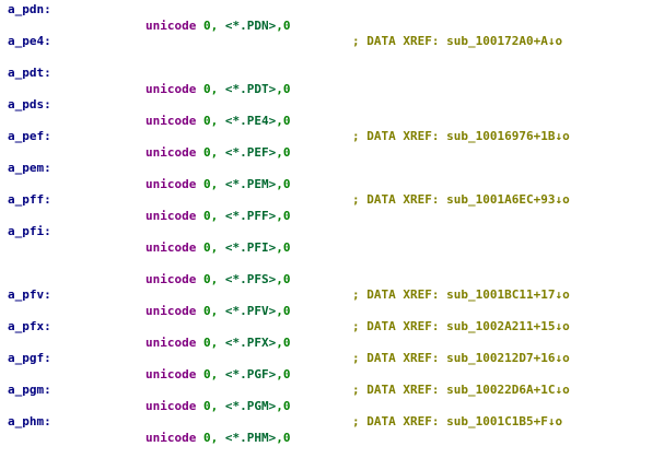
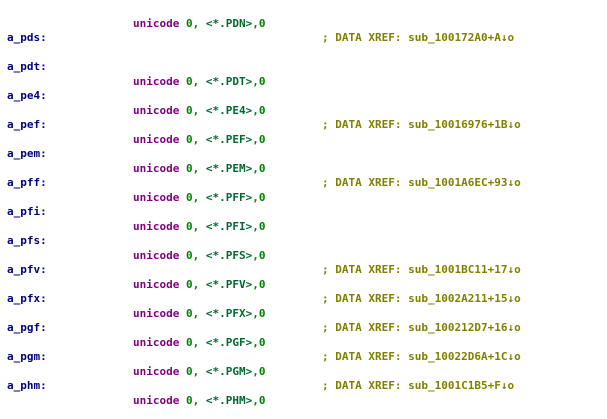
- a_pdn:
  unicode 0, <*.PDN>,0
- a_pe4:
+ a_pds:
  ; DATA XREF: sub_100172A0+A↓o
  a_pdt:
  unicode 0, <*.PDT>,0
- a_pds:
+ a_pe4:
  unicode 0, <*.PE4>,0
  a_pef:
  ; DATA XREF: sub_10016976+1B↓o
  unicode 0, <*.PEF>,0
  a_pem:
  unicode 0, <*.PEM>,0
  a_pff:
  ; DATA XREF: sub_1001A6EC+93↓o
  unicode 0, <*.PFF>,0
  a_pfi:
  unicode 0, <*.PFI>,0
+ a_pfs:
  unicode 0, <*.PFS>,0
  a_pfv:
  ; DATA XREF: sub_1001BC11+17↓o
  unicode 0, <*.PFV>,0
  a_pfx:
  ; DATA XREF: sub_1002A211+15↓o
  unicode 0, <*.PFX>,0
  a_pgf:
  ; DATA XREF: sub_100212D7+16↓o
  unicode 0, <*.PGF>,0
  a_pgm:
  ; DATA XREF: sub_10022D6A+1C↓o
  unicode 0, <*.PGM>,0
  a_phm:
  ; DATA XREF: sub_1001C1B5+F↓o
  unicode 0, <*.PHM>,0
